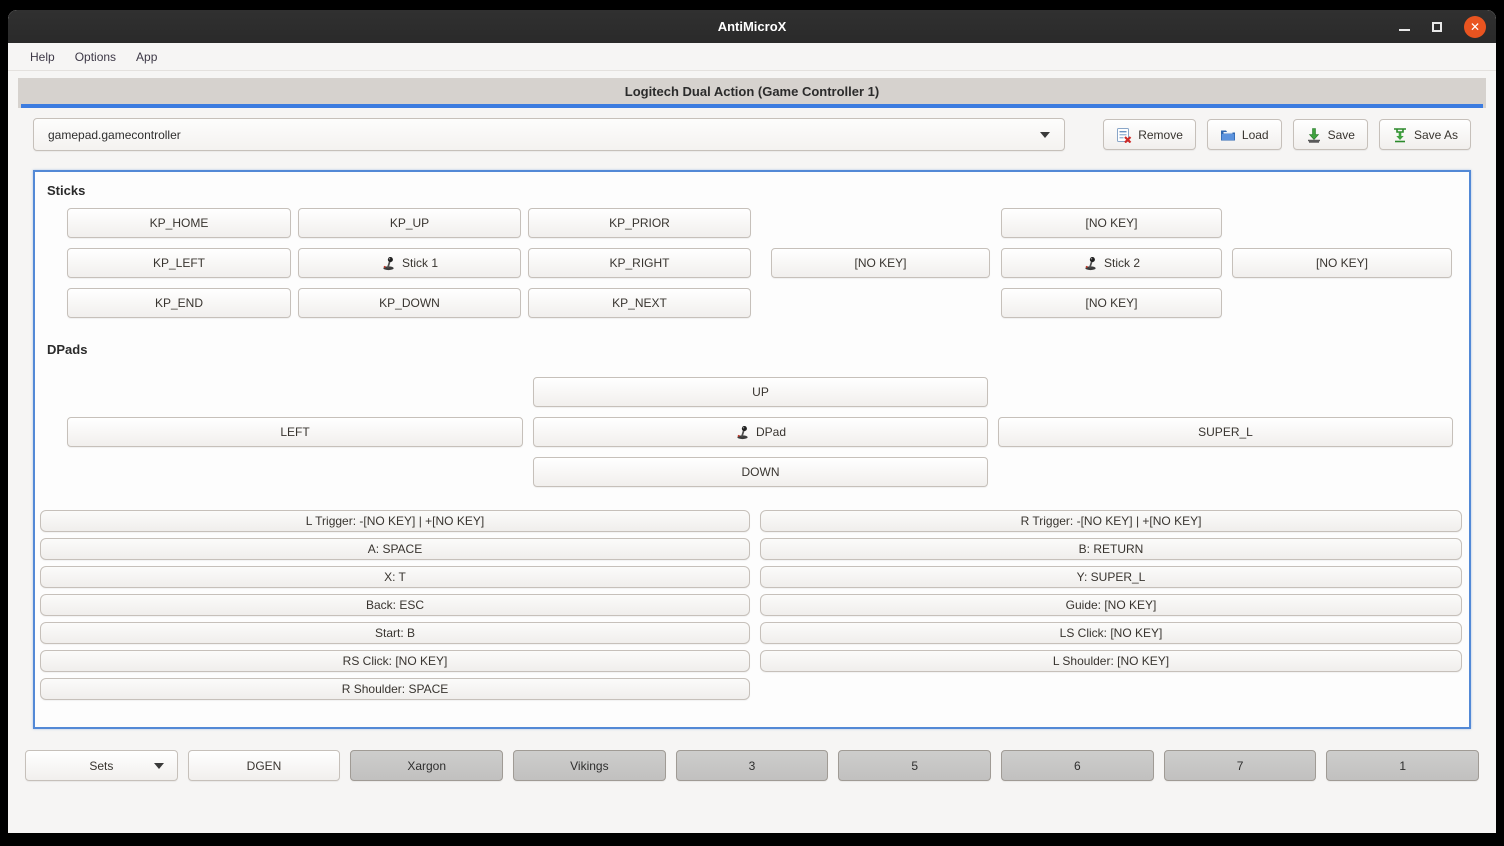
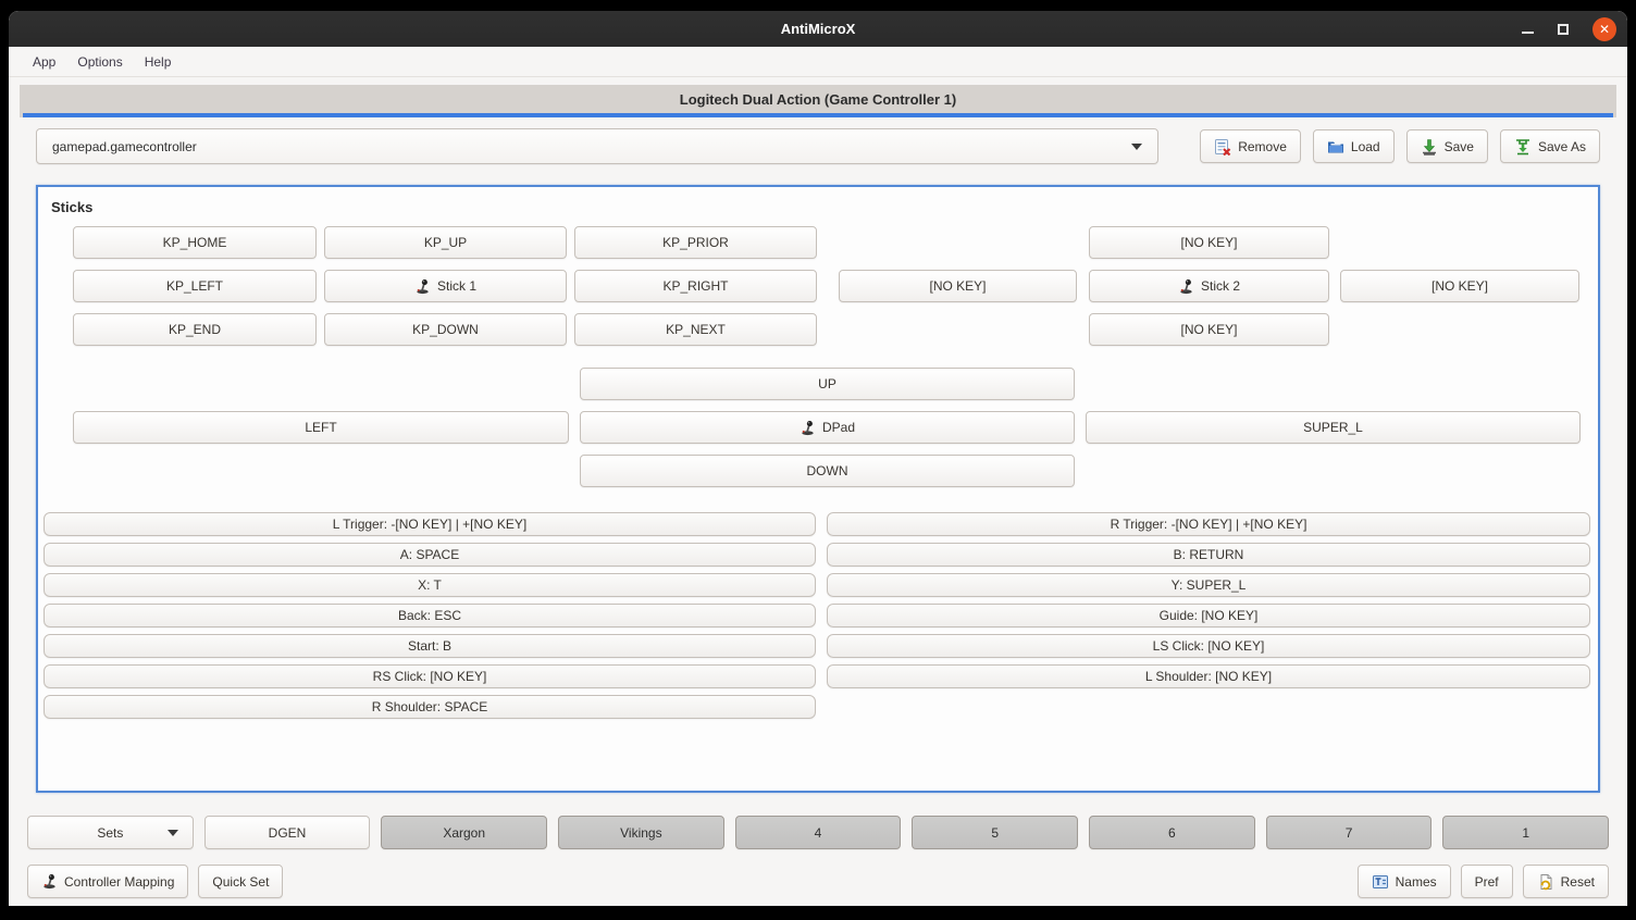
  AntiMicroX
  ✕
- Help
+ App
  Options
- App
+ Help
  Logitech Dual Action (Game Controller 1)
  gamepad.gamecontroller
  Remove
  Load
  Save
  Save As
  Sticks
  KP_HOME
  KP_UP
  KP_PRIOR
  [NO KEY]
  KP_LEFT
  Stick 1
  KP_RIGHT
  [NO KEY]
  Stick 2
  [NO KEY]
  KP_END
  KP_DOWN
  KP_NEXT
  [NO KEY]
- DPads
  UP
  LEFT
  DPad
  SUPER_L
  DOWN
  L Trigger: -[NO KEY] | +[NO KEY]
  R Trigger: -[NO KEY] | +[NO KEY]
  A: SPACE
  B: RETURN
  X: T
  Y: SUPER_L
  Back: ESC
  Guide: [NO KEY]
  Start: B
  LS Click: [NO KEY]
  RS Click: [NO KEY]
  L Shoulder: [NO KEY]
  R Shoulder: SPACE
  Sets
  DGEN
  Xargon
  Vikings
- 3
+ 4
  5
  6
  7
  1
+ Controller Mapping
+ Quick Set
+ Names
+ Pref
+ Reset
